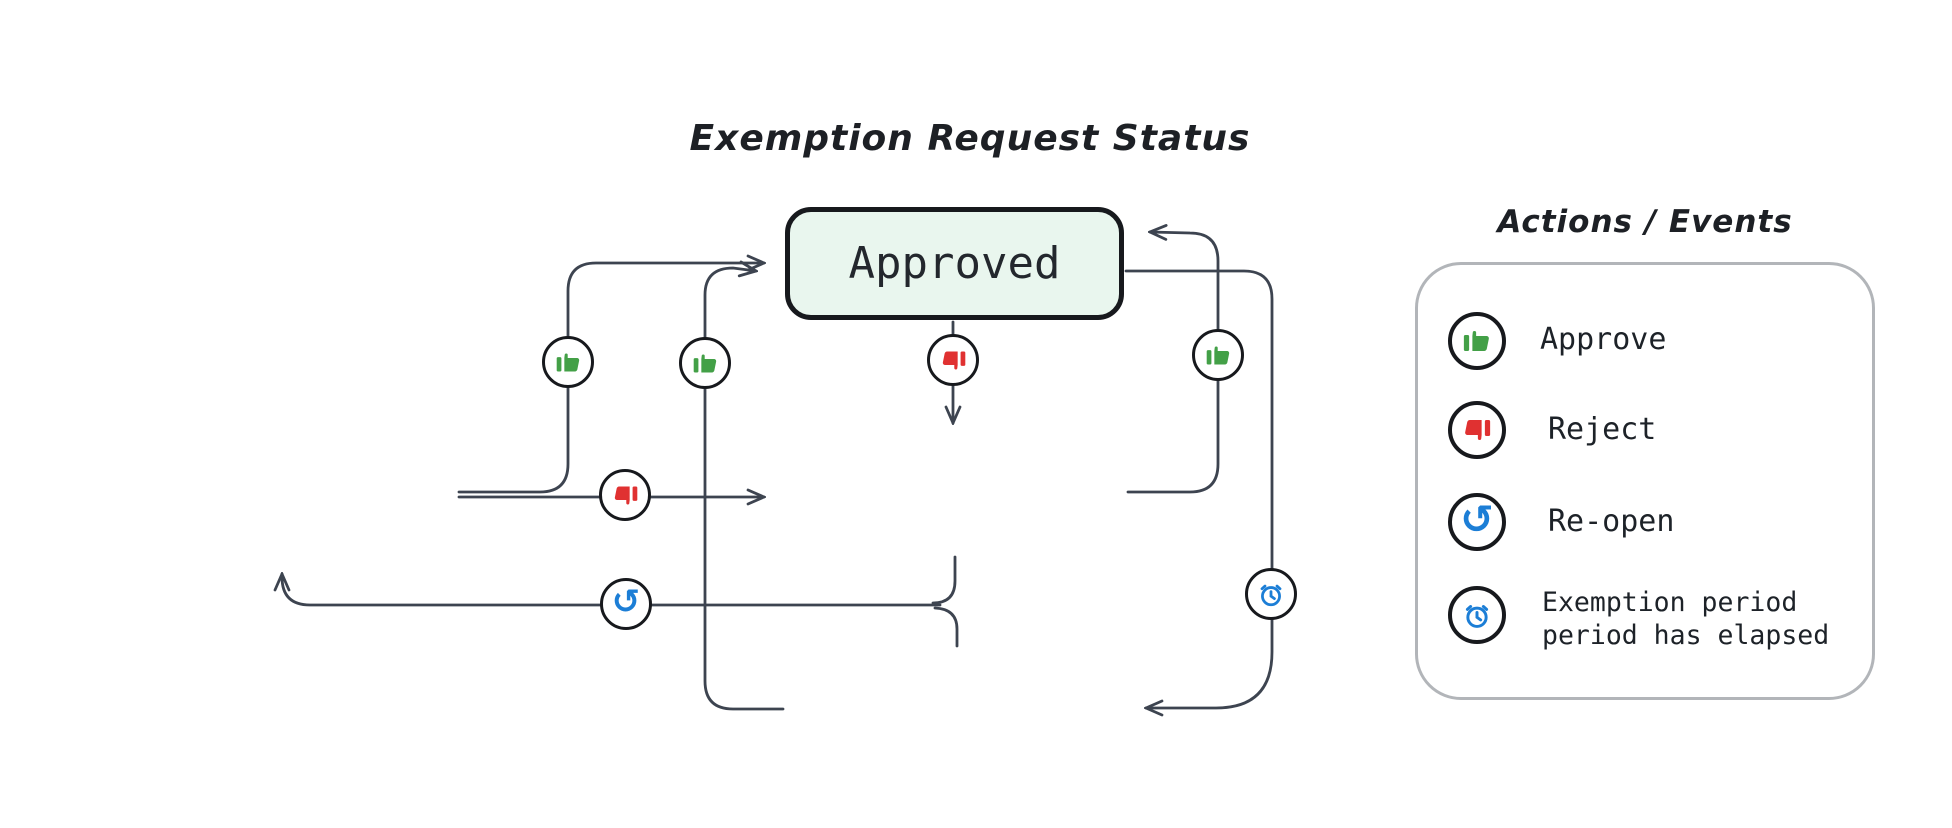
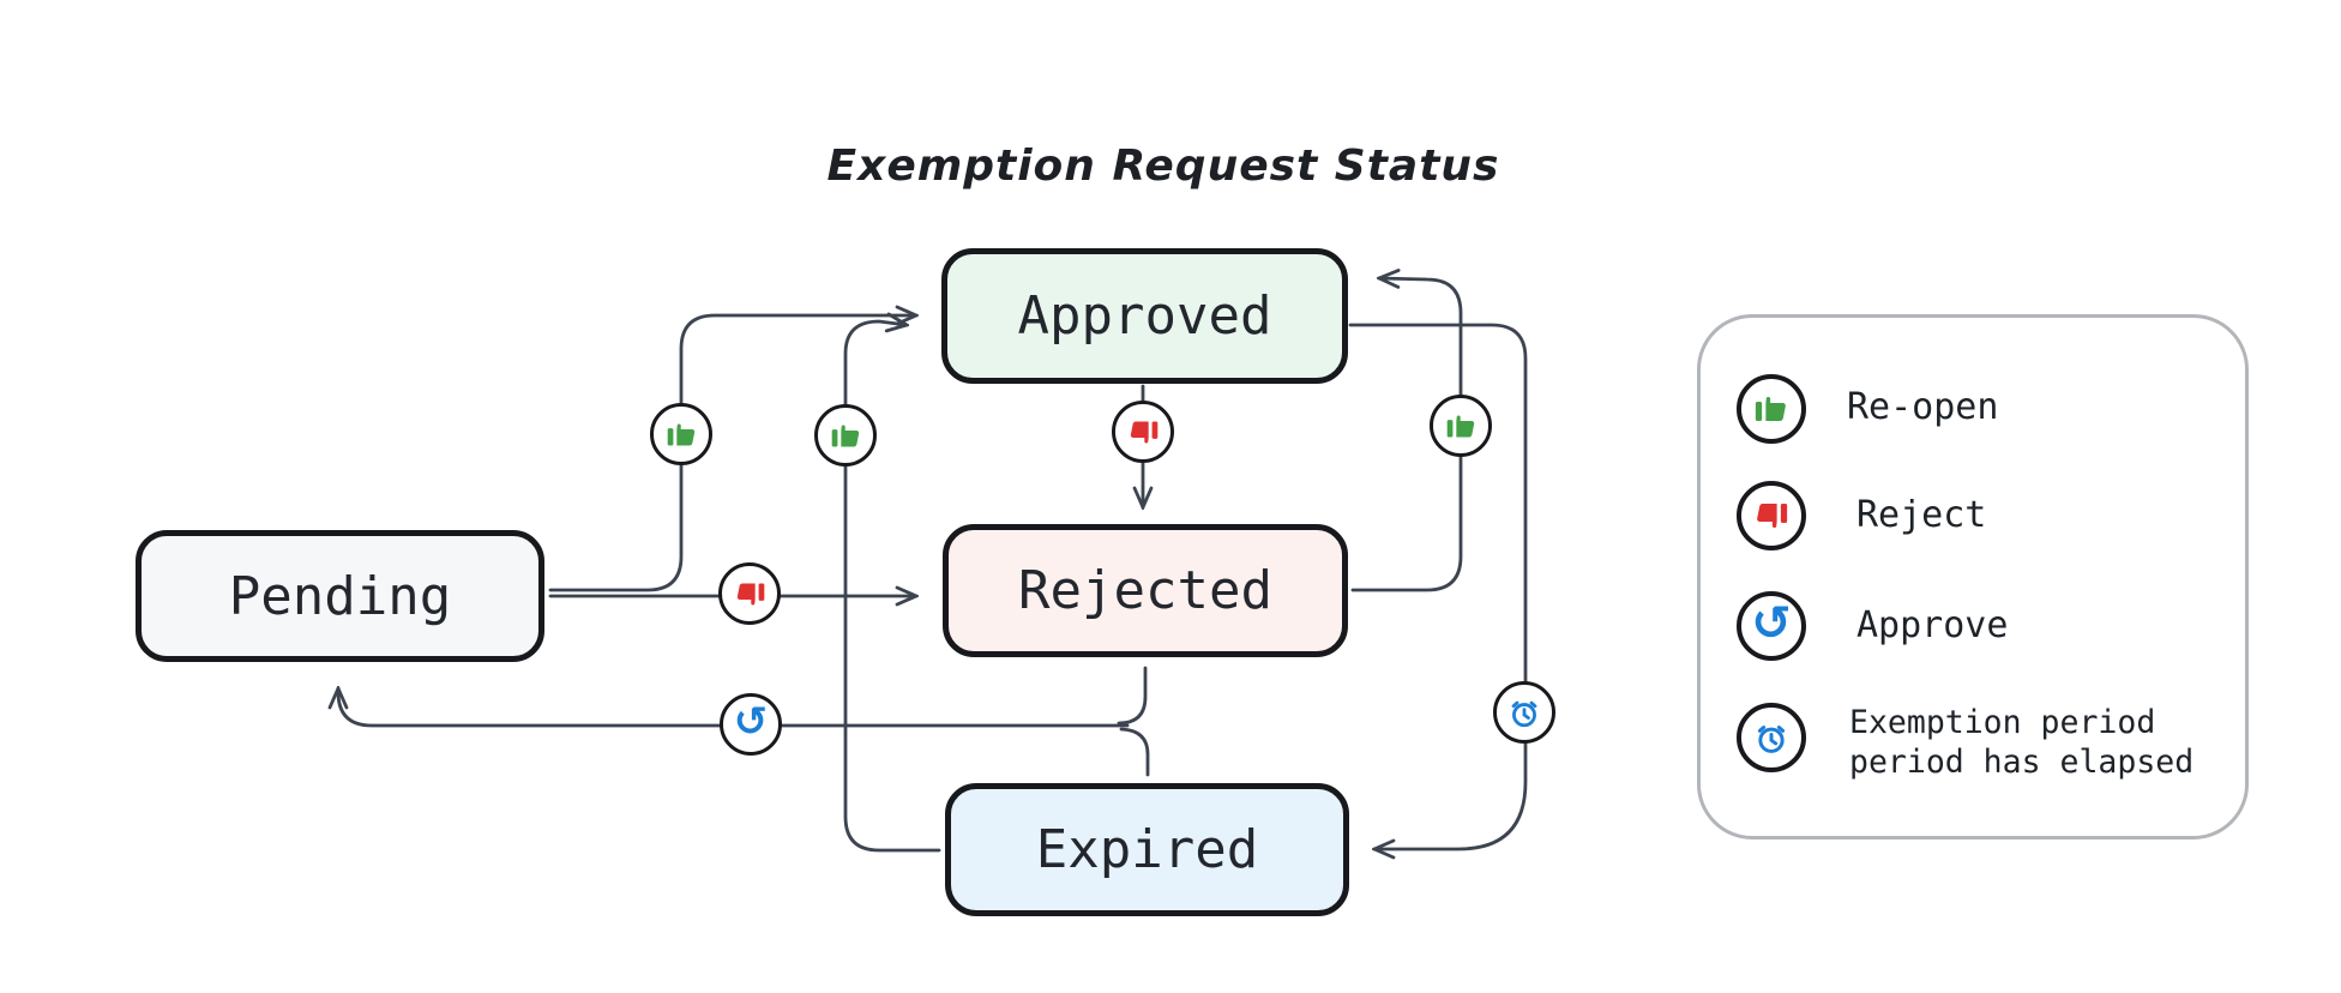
  Exemption Request Status
  Approved
+ Pending
+ Rejected
+ Expired
  ↺
- Actions / Events
- Approve
+ Re-open
  Reject
  ↺
- Re-open
+ Approve
  Exemption period period has elapsed
